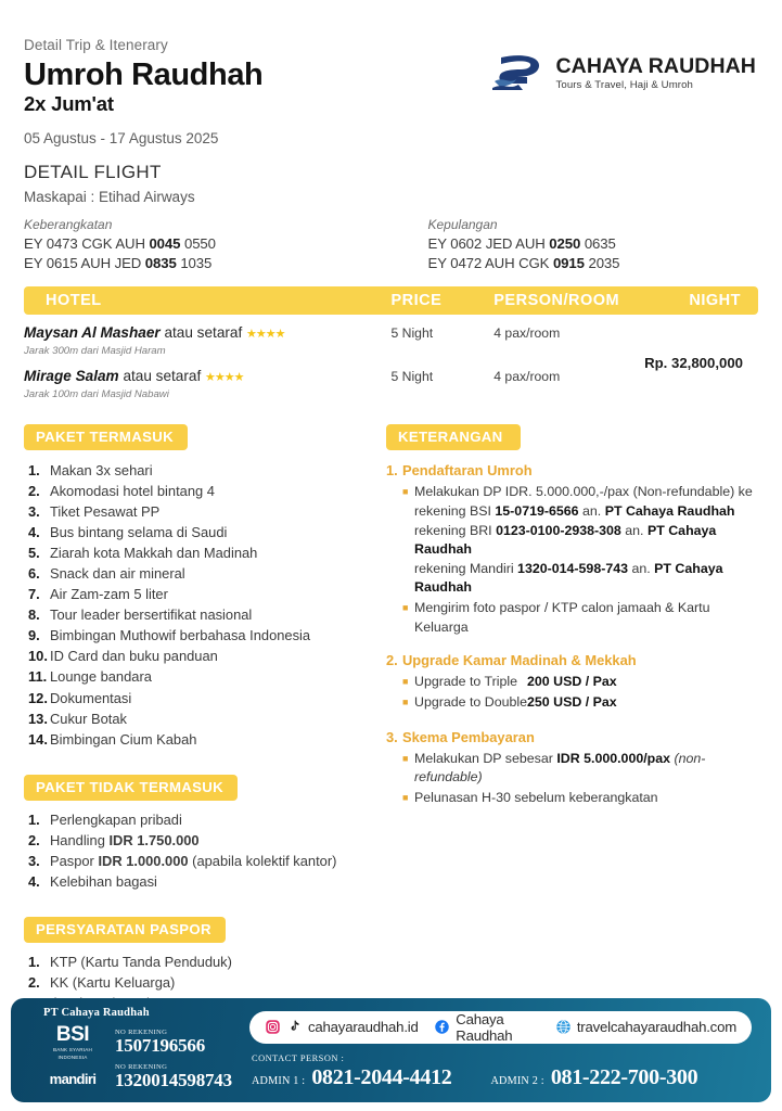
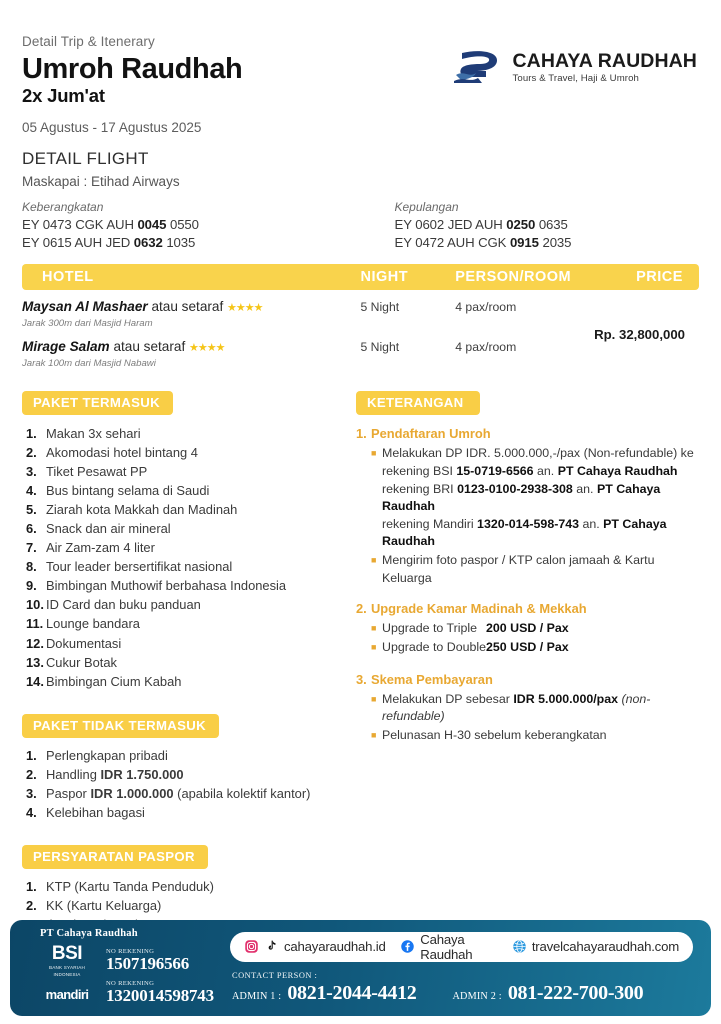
  Detail Trip & Itenerary
  Umroh Raudhah
  2x Jum'at
  05 Agustus - 17 Agustus 2025
  CAHAYA RAUDHAH
  Tours & Travel, Haji & Umroh
  DETAIL FLIGHT
  Maskapai : Etihad Airways
  Keberangkatan
  EY 0473 CGK AUH 0045 0550
- EY 0615 AUH JED 0835 1035
+ EY 0615 AUH JED 0632 1035
  Kepulangan
  EY 0602 JED AUH 0250 0635
  EY 0472 AUH CGK 0915 2035
  HOTEL
- PRICE
+ NIGHT
  PERSON/ROOM
- NIGHT
+ PRICE
  Maysan Al Mashaer atau setaraf ★★★★
  Jarak 300m dari Masjid Haram
  5 Night
  4 pax/room
  Mirage Salam atau setaraf ★★★★
  Jarak 100m dari Masjid Nabawi
  5 Night
  4 pax/room
  Rp. 32,800,000
  PAKET TERMASUK
  1.
  Makan 3x sehari
  2.
  Akomodasi hotel bintang 4
  3.
  Tiket Pesawat PP
  4.
  Bus bintang selama di Saudi
  5.
  Ziarah kota Makkah dan Madinah
  6.
  Snack dan air mineral
  7.
- Air Zam-zam 5 liter
+ Air Zam-zam 4 liter
  8.
  Tour leader bersertifikat nasional
  9.
  Bimbingan Muthowif berbahasa Indonesia
  10.
  ID Card dan buku panduan
  11.
  Lounge bandara
  12.
  Dokumentasi
  13.
  Cukur Botak
  14.
  Bimbingan Cium Kabah
  PAKET TIDAK TERMASUK
  1.
  Perlengkapan pribadi
  2.
  Handling IDR 1.750.000
  3.
  Paspor IDR 1.000.000 (apabila kolektif kantor)
  4.
  Kelebihan bagasi
  PERSYARATAN PASPOR
  1.
  KTP (Kartu Tanda Penduduk)
  2.
  KK (Kartu Keluarga)
  KETERANGAN
  1.
  Pendaftaran Umroh
  ■
  Melakukan DP IDR. 5.000.000,-/pax (Non-refundable) ke
  rekening BSI 15-0719-6566 an. PT Cahaya Raudhah
  rekening BRI 0123-0100-2938-308 an. PT Cahaya Raudhah
  rekening Mandiri 1320-014-598-743 an. PT Cahaya Raudhah
  ■
  Mengirim foto paspor / KTP calon jamaah & Kartu Keluarga
  2.
  Upgrade Kamar Madinah & Mekkah
  ■
  Upgrade to Triple
  200 USD / Pax
  ■
  Upgrade to Double
  250 USD / Pax
  3.
  Skema Pembayaran
  ■
  Melakukan DP sebesar IDR 5.000.000/pax (non-refundable)
  ■
  Pelunasan H-30 sebelum keberangkatan
  PT Cahaya Raudhah
  BSI
  1507196566
  mandiri
  1320014598743
  cahayaraudhah.id
  Cahaya Raudhah
  travelcahayaraudhah.com
  CONTACT PERSON :
  ADMIN 1 :
  0821-2044-4412
  ADMIN 2 :
  081-222-700-300
